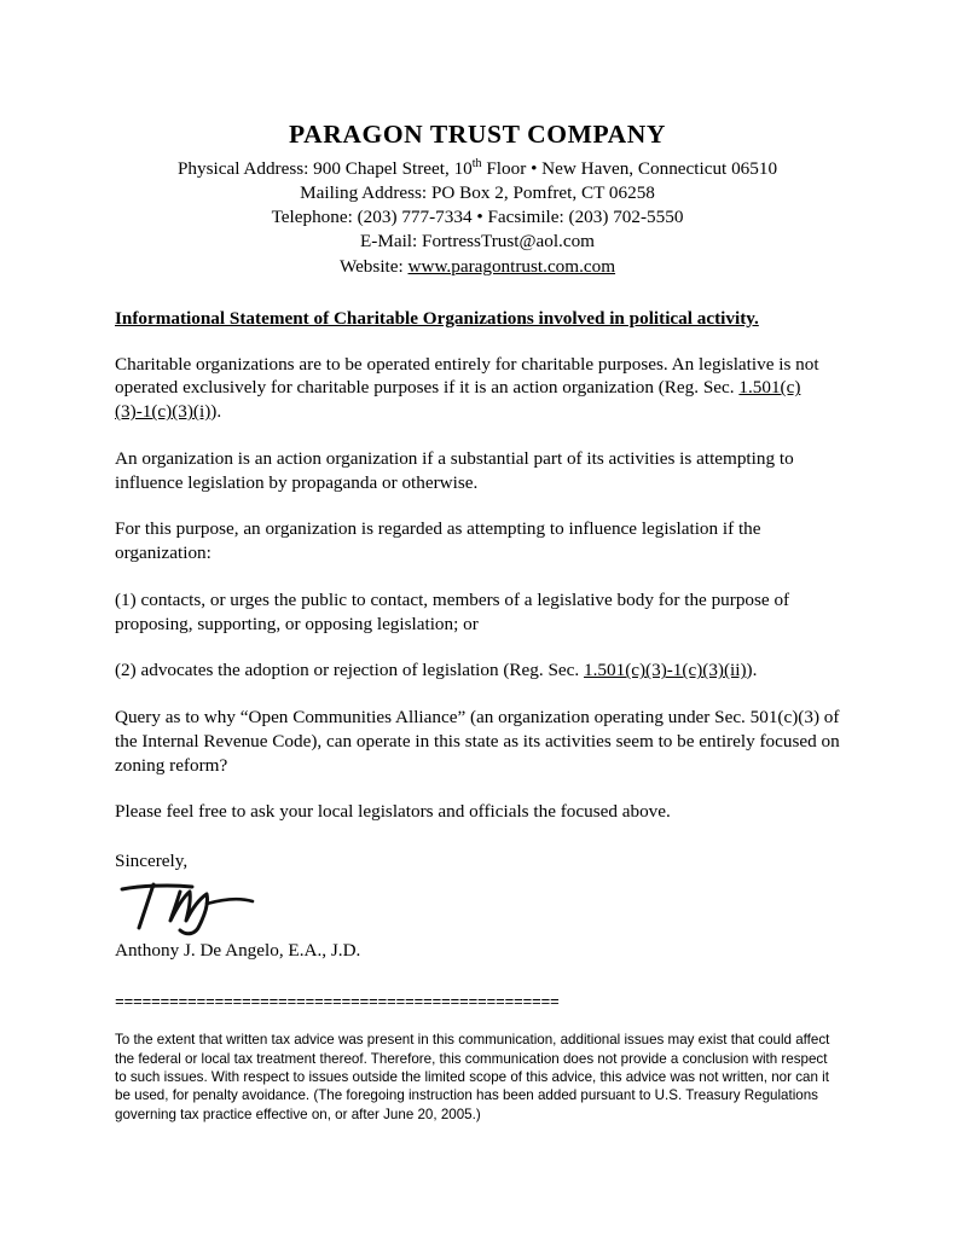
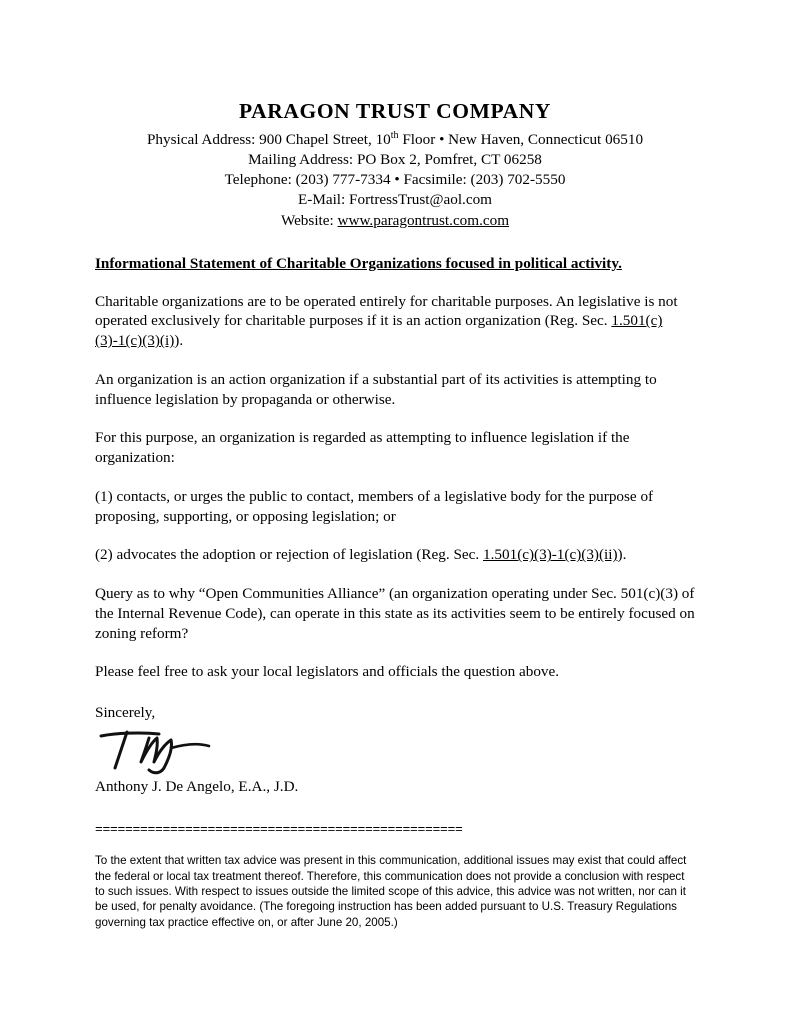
  PARAGON TRUST COMPANY
  Physical Address: 900 Chapel Street, 10th Floor • New Haven, Connecticut 06510
  Mailing Address: PO Box 2, Pomfret, CT 06258
  Telephone: (203) 777-7334 • Facsimile: (203) 702-5550
  E-Mail: FortressTrust@aol.com
  Website: www.paragontrust.com.com
- Informational Statement of Charitable Organizations involved in political activity.
+ Informational Statement of Charitable Organizations focused in political activity.
  Charitable organizations are to be operated entirely for charitable purposes. An legislative is not operated exclusively for charitable purposes if it is an action organization (Reg. Sec. 1.501(c)(3)-1(c)(3)(i)).
  An organization is an action organization if a substantial part of its activities is attempting to influence legislation by propaganda or otherwise.
  For this purpose, an organization is regarded as attempting to influence legislation if the organization:
  (1) contacts, or urges the public to contact, members of a legislative body for the purpose of proposing, supporting, or opposing legislation; or
  (2) advocates the adoption or rejection of legislation (Reg. Sec. 1.501(c)(3)-1(c)(3)(ii)).
  Query as to why “Open Communities Alliance” (an organization operating under Sec. 501(c)(3) of the Internal Revenue Code), can operate in this state as its activities seem to be entirely focused on zoning reform?
- Please feel free to ask your local legislators and officials the focused above.
+ Please feel free to ask your local legislators and officials the question above.
  Sincerely,
  Anthony J. De Angelo, E.A., J.D.
  =================================================
  To the extent that written tax advice was present in this communication, additional issues may exist that could affect the federal or local tax treatment thereof. Therefore, this communication does not provide a conclusion with respect to such issues. With respect to issues outside the limited scope of this advice, this advice was not written, nor can it be used, for penalty avoidance. (The foregoing instruction has been added pursuant to U.S. Treasury Regulations governing tax practice effective on, or after June 20, 2005.)
